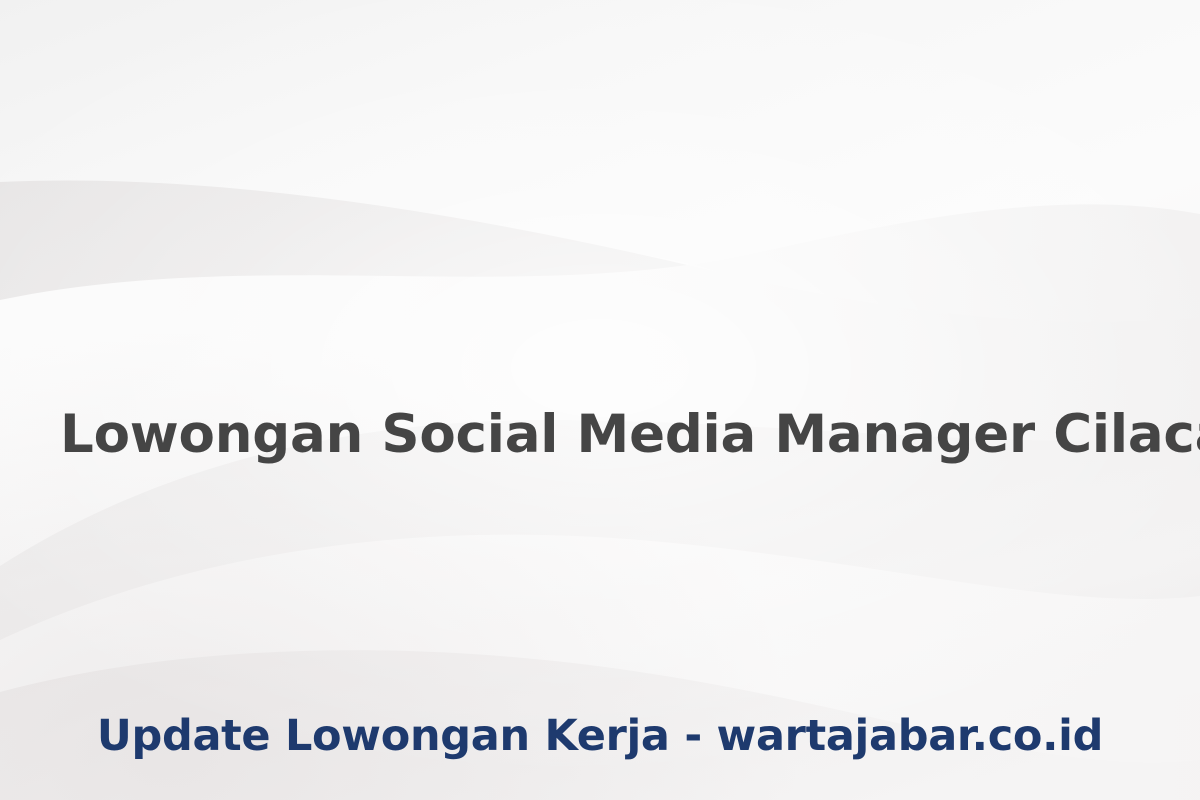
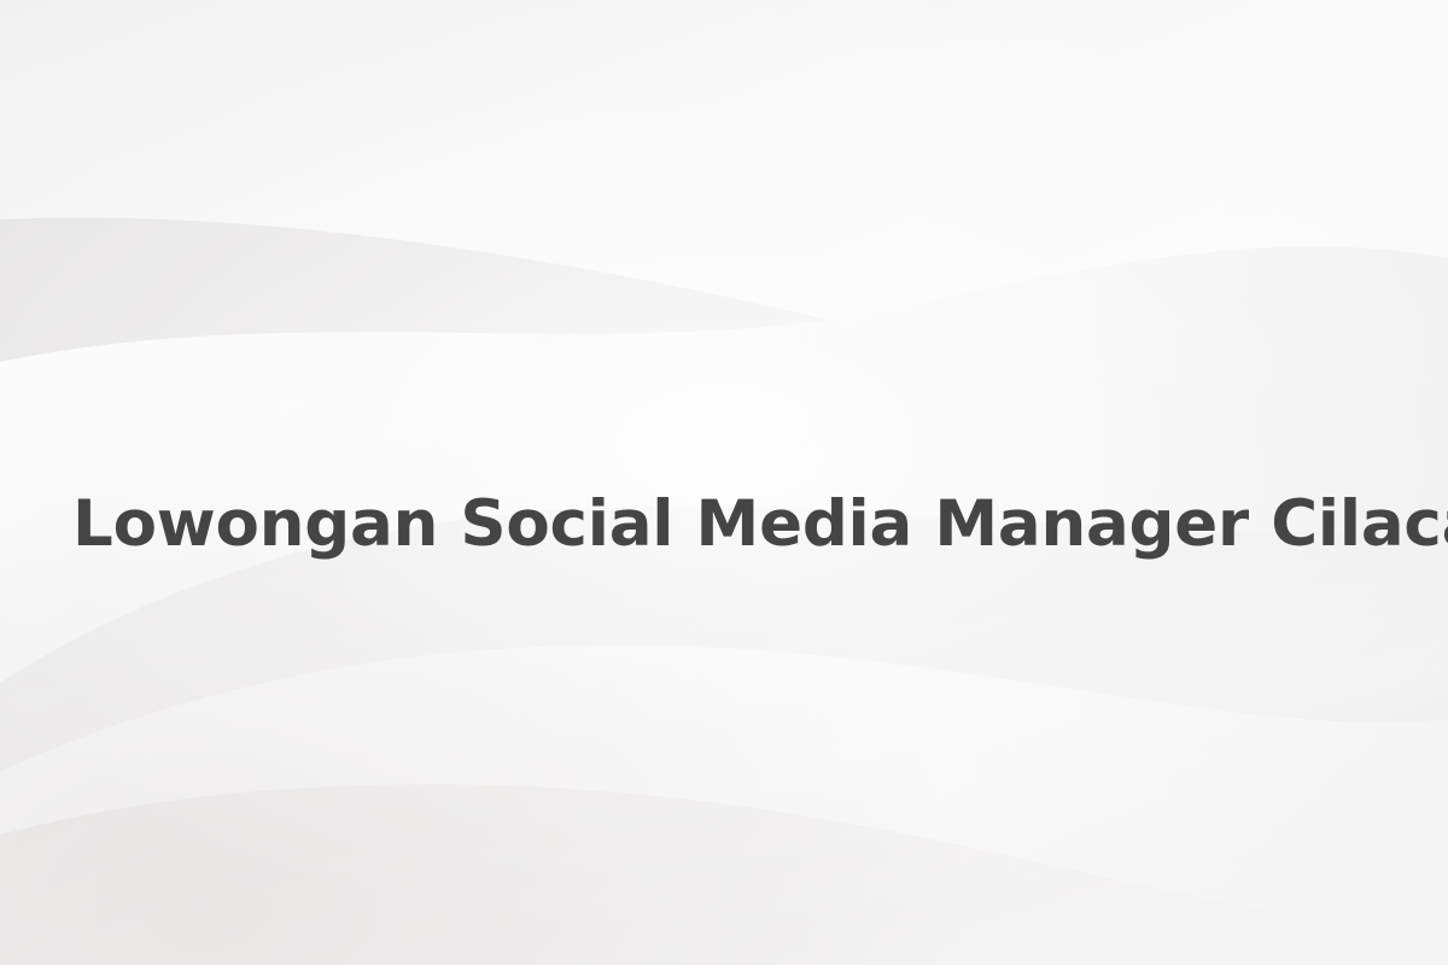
  Lowongan Social Media Manager Cilac
- Update Lowongan Kerja - wartajabar.co.id
